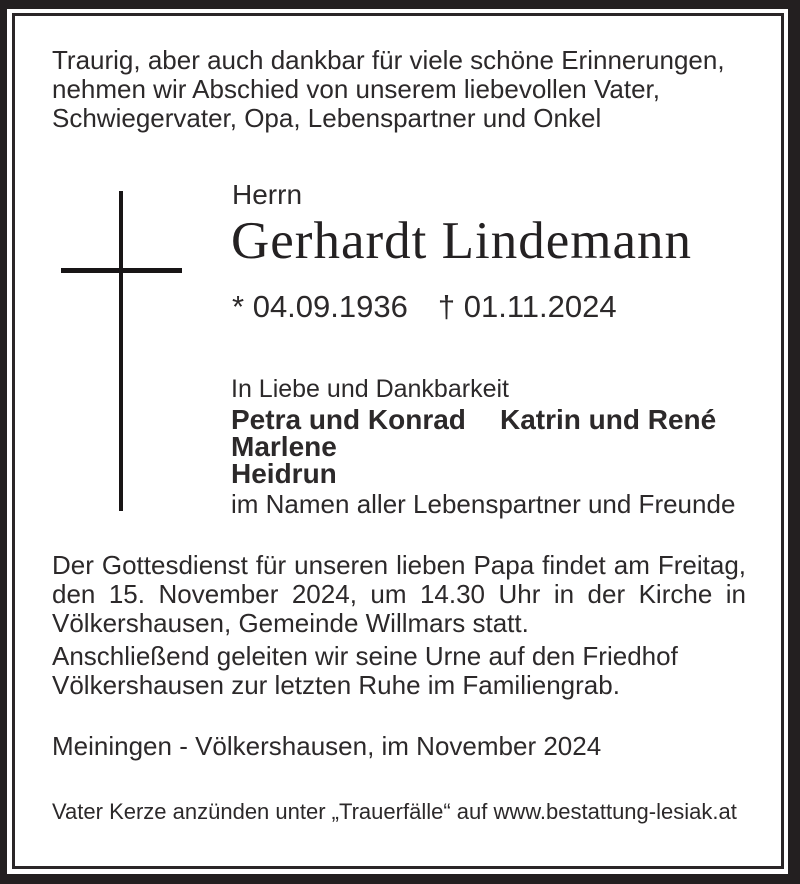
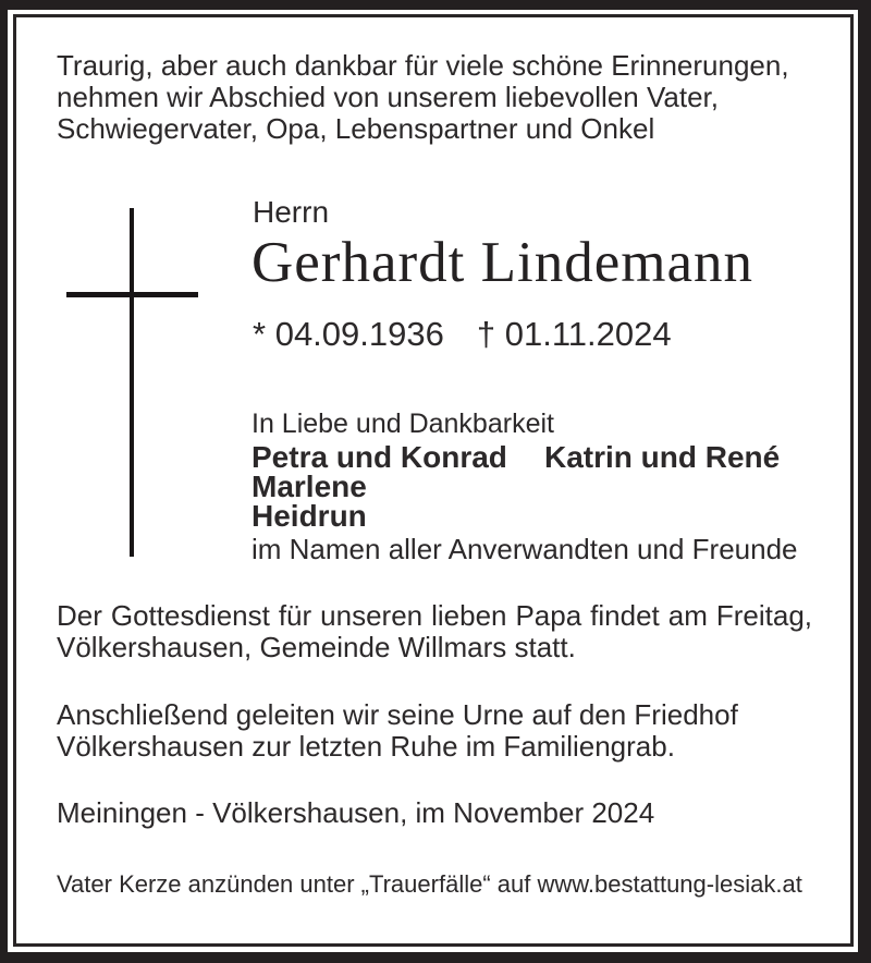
  Traurig, aber auch dankbar für viele schöne Erinnerungen,
  nehmen wir Abschied von unserem liebevollen Vater,
  Schwiegervater, Opa, Lebenspartner und Onkel
  Herrn
  Gerhardt Lindemann
  * 04.09.1936 † 01.11.2024
  In Liebe und Dankbarkeit
  Petra und Konrad
  Katrin und René
  Marlene
  Heidrun
- im Namen aller Lebenspartner und Freunde
+ im Namen aller Anverwandten und Freunde
  Der Gottesdienst für unseren lieben Papa findet am Freitag,
- den 15. November 2024, um 14.30 Uhr in der Kirche in
  Völkershausen, Gemeinde Willmars statt.
  Anschließend geleiten wir seine Urne auf den Friedhof
  Völkershausen zur letzten Ruhe im Familiengrab.
  Meiningen - Völkershausen, im November 2024
  Vater Kerze anzünden unter „Trauerfälle“ auf www.bestattung-lesiak.at
